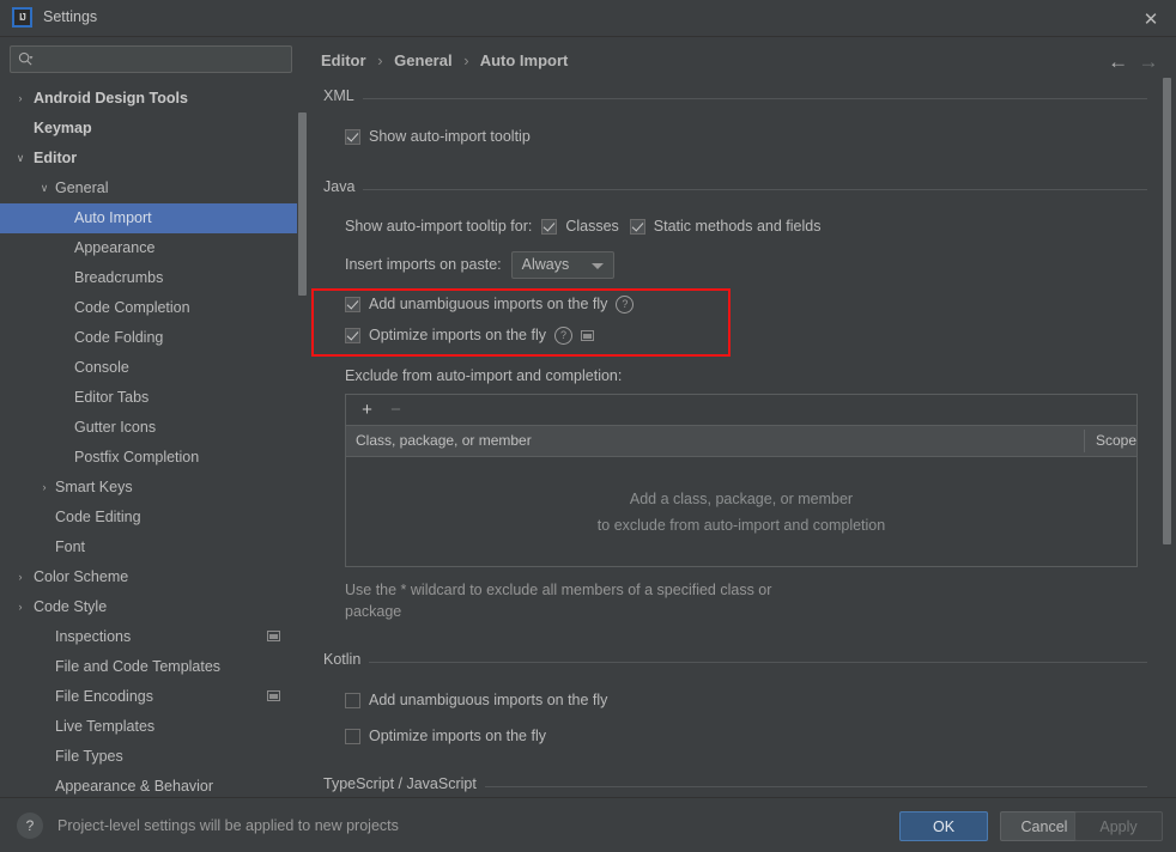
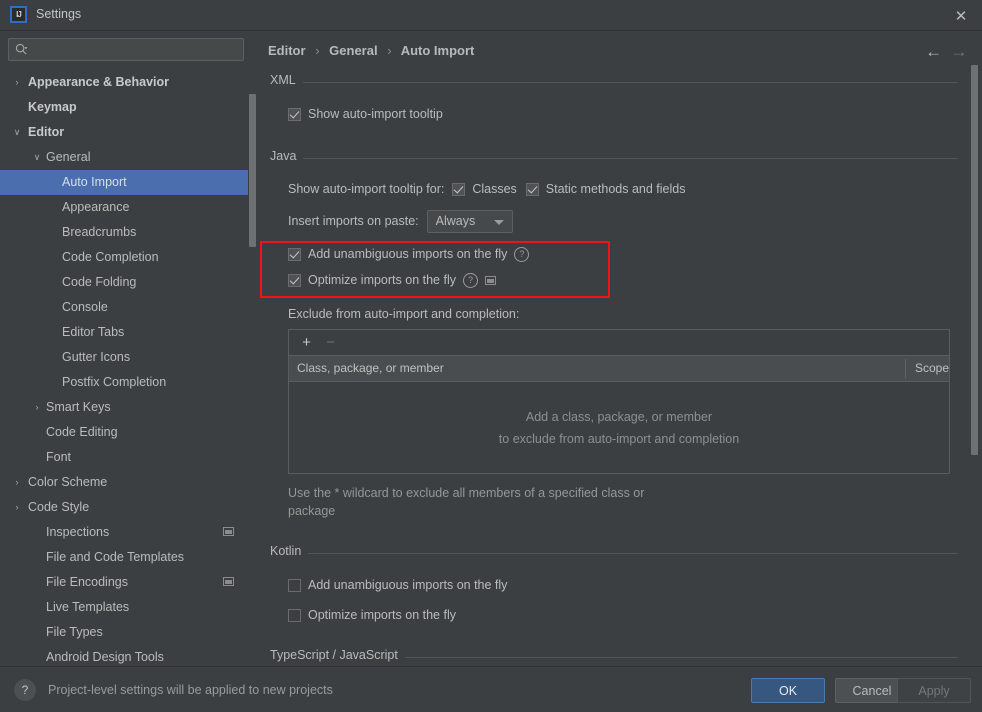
  IJ
  Settings
  ✕
  ›
- Android Design Tools
+ Appearance & Behavior
  Keymap
  ∨
  Editor
  ∨
  General
  Auto Import
  Appearance
  Breadcrumbs
  Code Completion
  Code Folding
  Console
  Editor Tabs
  Gutter Icons
  Postfix Completion
  ›
  Smart Keys
  Code Editing
  Font
  ›
  Color Scheme
  ›
  Code Style
  Inspections
  File and Code Templates
  File Encodings
  Live Templates
  File Types
- Appearance & Behavior
+ Android Design Tools
  Editor › General › Auto Import
  ← →
  XML
  Show auto-import tooltip
  Java
  Show auto-import tooltip for:
  Classes
  Static methods and fields
  Insert imports on paste:
  Always
  Add unambiguous imports on the fly
  ?
  Optimize imports on the fly
  ?
  Exclude from auto-import and completion:
  +
  −
  Class, package, or member
  Scope
  Add a class, package, or member
  to exclude from auto-import and completion
  Use the * wildcard to exclude all members of a specified class or
  package
  Kotlin
  Add unambiguous imports on the fly
  Optimize imports on the fly
  TypeScript / JavaScript
  ?
  Project-level settings will be applied to new projects
  OK
  Cancel
  Apply
